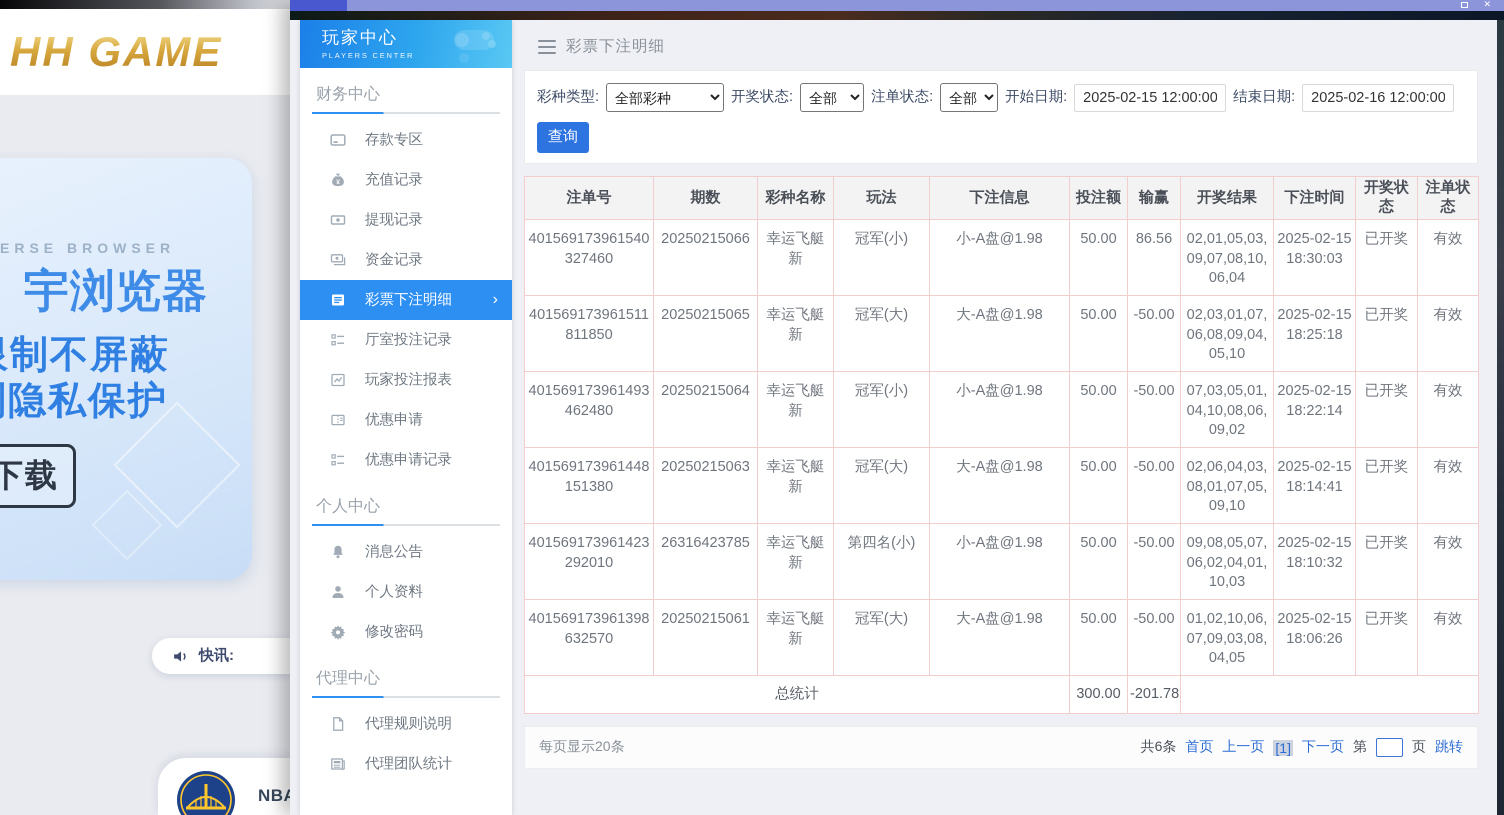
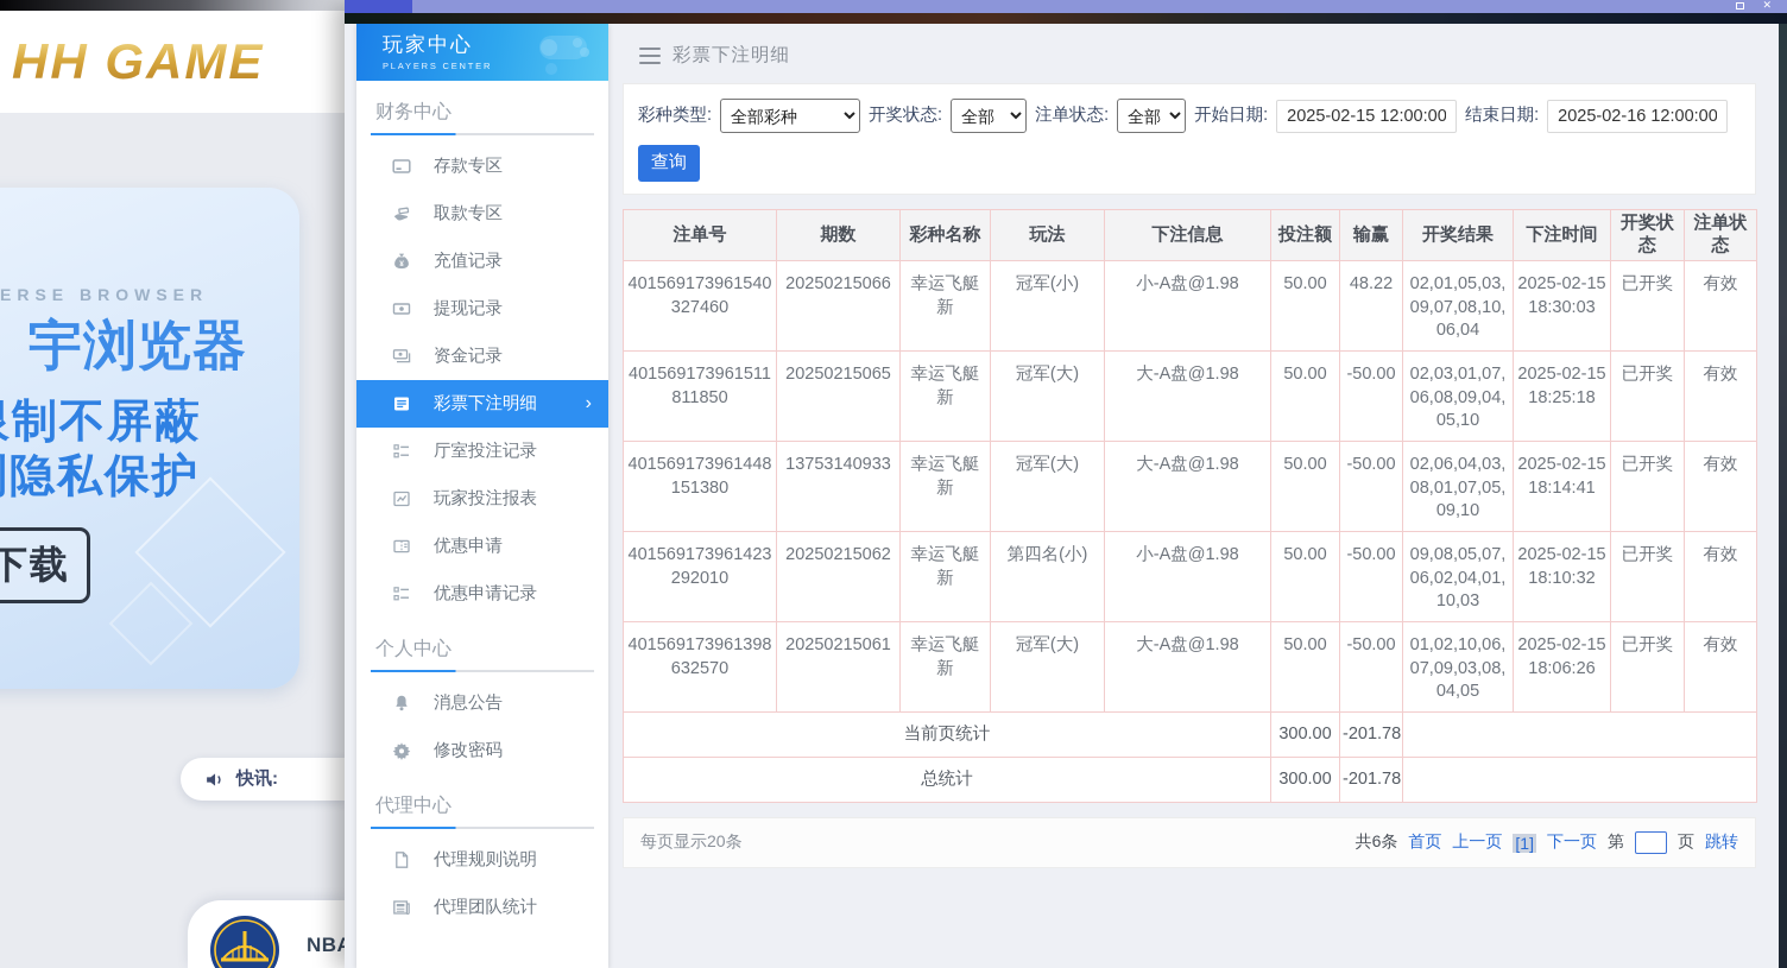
  HH GAME
  ERSE BROWSER
  宇浏览器
  制不屏蔽
  隐私保护
  快讯:
  ✕
  玩家中心
  PLAYERS CENTER
  财务中心
  存款专区
+ 取款专区
  充值记录
  提现记录
  资金记录
  彩票下注明细
  ›
  厅室投注记录
  玩家投注报表
  优惠申请
  优惠申请记录
  个人中心
  消息公告
- 个人资料
  修改密码
  代理中心
  代理规则说明
  代理团队统计
  彩票下注明细
  彩种类型:
  全部彩种
  开奖状态:
  全部
  注单状态:
  全部
  开始日期:
  2025-02-15 12:00:00
  结束日期:
  2025-02-16 12:00:00
  查询
  注单号	期数	彩种名称	玩法	下注信息	投注额	输赢	开奖结果	下注时间	开奖状态	注单状态
- 401569173961540327460	20250215066	幸运飞艇新	冠军(小)	小-A盘@1.98	50.00	86.56	02,01,05,03,09,07,08,10,06,04	2025-02-15 18:30:03	已开奖	有效
+ 401569173961540327460	20250215066	幸运飞艇新	冠军(小)	小-A盘@1.98	50.00	48.22	02,01,05,03,09,07,08,10,06,04	2025-02-15 18:30:03	已开奖	有效
  401569173961511811850	20250215065	幸运飞艇新	冠军(大)	大-A盘@1.98	50.00	-50.00	02,03,01,07,06,08,09,04,05,10	2025-02-15 18:25:18	已开奖	有效
- 401569173961493462480	20250215064	幸运飞艇新	冠军(小)	小-A盘@1.98	50.00	-50.00	07,03,05,01,04,10,08,06,09,02	2025-02-15 18:22:14	已开奖	有效
- 401569173961448151380	20250215063	幸运飞艇新	冠军(大)	大-A盘@1.98	50.00	-50.00	02,06,04,03,08,01,07,05,09,10	2025-02-15 18:14:41	已开奖	有效
+ 401569173961448151380	13753140933	幸运飞艇新	冠军(大)	大-A盘@1.98	50.00	-50.00	02,06,04,03,08,01,07,05,09,10	2025-02-15 18:14:41	已开奖	有效
- 401569173961423292010	26316423785	幸运飞艇新	第四名(小)	小-A盘@1.98	50.00	-50.00	09,08,05,07,06,02,04,01,10,03	2025-02-15 18:10:32	已开奖	有效
+ 401569173961423292010	20250215062	幸运飞艇新	第四名(小)	小-A盘@1.98	50.00	-50.00	09,08,05,07,06,02,04,01,10,03	2025-02-15 18:10:32	已开奖	有效
  401569173961398632570	20250215061	幸运飞艇新	冠军(大)	大-A盘@1.98	50.00	-50.00	01,02,10,06,07,09,03,08,04,05	2025-02-15 18:06:26	已开奖	有效
+ 当前页统计	300.00	-201.78
  总统计	300.00	-201.78
  每页显示20条
  共6条
  首页
  上一页
  [1]
  下一页
  第
  页
  跳转
